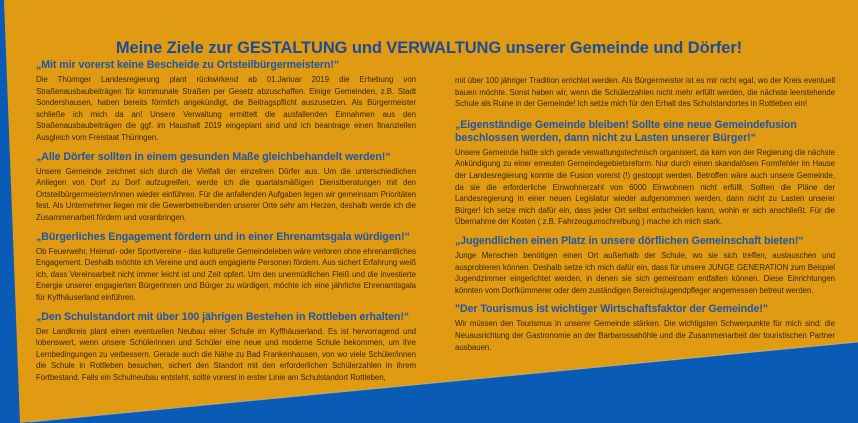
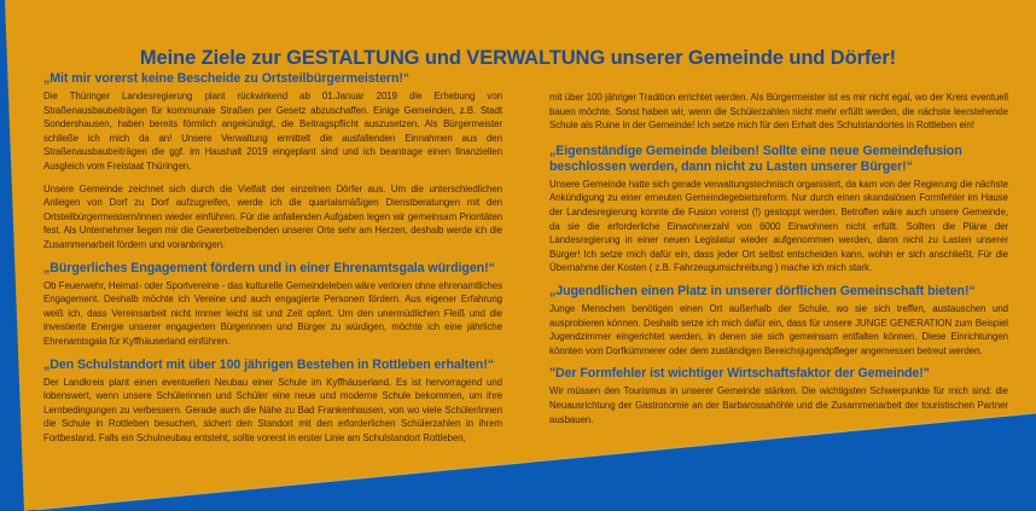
  Meine Ziele zur GESTALTUNG und VERWALTUNG unserer Gemeinde und Dörfer!
  „Mit mir vorerst keine Bescheide zu Ortsteilbürgermeistern!“
  Die Thüringer Landesregierung plant rückwirkend ab 01.Januar 2019 die Erhebung von Straßenausbaubeiträgen für kommunale Straßen per Gesetz abzuschaffen. Einige Gemeinden, z.B. Stadt Sondershausen, haben bereits förmlich angekündigt, die Beitragspflicht auszusetzen. Als Bürgermeister schließe ich mich da an! Unsere Verwaltung ermittelt die ausfallenden Einnahmen aus den Straßenausbaubeiträgen die ggf. im Haushalt 2019 eingeplant sind und ich beantrage einen finanziellen Ausgleich vom Freistaat Thüringen.
- „Alle Dörfer sollten in einem gesunden Maße gleichbehandelt werden!“
  Unsere Gemeinde zeichnet sich durch die Vielfalt der einzelnen Dörfer aus. Um die unterschiedlichen Anliegen von Dorf zu Dorf aufzugreifen, werde ich die quartalsmäßigen Dienstberatungen mit den Ortsteilbürgermeistern/innen wieder einführen. Für die anfallenden Aufgaben legen wir gemeinsam Prioritäten fest. Als Unternehmer liegen mir die Gewerbetreibenden unserer Orte sehr am Herzen, deshalb werde ich die Zusammenarbeit fördern und voranbringen.
  „Bürgerliches Engagement fördern und in einer Ehrenamtsgala würdigen!“
- Ob Feuerwehr, Heimat- oder Sportvereine - das kulturelle Gemeindeleben wäre verloren ohne ehrenamtliches Engagement. Deshalb möchte ich Vereine und auch engagierte Personen fördern. Aus sichert Erfahrung weiß ich, dass Vereinsarbeit nicht immer leicht ist und Zeit opfert. Um den unermüdlichen Fleiß und die investierte Energie unserer engagierten Bürgerinnen und Bürger zu würdigen, möchte ich eine jährliche Ehrenamtsgala für Kyffhäuserland einführen.
+ Ob Feuerwehr, Heimat- oder Sportvereine - das kulturelle Gemeindeleben wäre verloren ohne ehrenamtliches Engagement. Deshalb möchte ich Vereine und auch engagierte Personen fördern. Aus eigener Erfahrung weiß ich, dass Vereinsarbeit nicht immer leicht ist und Zeit opfert. Um den unermüdlichen Fleiß und die investierte Energie unserer engagierten Bürgerinnen und Bürger zu würdigen, möchte ich eine jährliche Ehrenamtsgala für Kyffhäuserland einführen.
  „Den Schulstandort mit über 100 jährigen Bestehen in Rottleben erhalten!“
  Der Landkreis plant einen eventuellen Neubau einer Schule im Kyffhäuserland. Es ist hervorragend und lobenswert, wenn unsere Schülerinnen und Schüler eine neue und moderne Schule bekommen, um ihre Lernbedingungen zu verbessern. Gerade auch die Nähe zu Bad Frankenhausen, von wo viele Schüler/innen die Schule in Rottleben besuchen, sichert den Standort mit den erforderlichen Schülerzahlen in ihrem Fortbestand. Falls ein Schulneubau entsteht, sollte vorerst in erster Linie am Schulstandort Rottleben,
  mit über 100 jähriger Tradition errichtet werden. Als Bürgermeister ist es mir nicht egal, wo der Kreis eventuell bauen möchte. Sonst haben wir, wenn die Schülerzahlen nicht mehr erfüllt werden, die nächste leerstehende Schule als Ruine in der Gemeinde! Ich setze mich für den Erhalt des Schulstandortes in Rottleben ein!
  „Eigenständige Gemeinde bleiben! Sollte eine neue Gemeindefusion beschlossen werden, dann nicht zu Lasten unserer Bürger!“
  Unsere Gemeinde hatte sich gerade verwaltungstechnisch organisiert, da kam von der Regierung die nächste Ankündigung zu einer erneuten Gemeindegebietsreform. Nur durch einen skandalösen Formfehler im Hause der Landesregierung konnte die Fusion vorerst (!) gestoppt werden. Betroffen wäre auch unsere Gemeinde, da sie die erforderliche Einwohnerzahl von 6000 Einwohnern nicht erfüllt. Sollten die Pläne der Landesregierung in einer neuen Legislatur wieder aufgenommen werden, dann nicht zu Lasten unserer Bürger! Ich setze mich dafür ein, dass jeder Ort selbst entscheiden kann, wohin er sich anschließt. Für die Übernahme der Kosten ( z.B. Fahrzeugumschreibung ) mache ich mich stark.
- „Jugendlichen einen Platz in unsere dörflichen Gemeinschaft bieten!“
+ „Jugendlichen einen Platz in unserer dörflichen Gemeinschaft bieten!“
  Junge Menschen benötigen einen Ort außerhalb der Schule, wo sie sich treffen, austauschen und ausprobieren können. Deshalb setze ich mich dafür ein, dass für unsere JUNGE GENERATION zum Beispiel Jugendzimmer eingerichtet werden, in denen sie sich gemeinsam entfalten können. Diese Einrichtungen könnten vom Dorfkümmerer oder dem zuständigen Bereichsjugendpfleger angemessen betreut werden.
- "Der Tourismus ist wichtiger Wirtschaftsfaktor der Gemeinde!"
+ "Der Formfehler ist wichtiger Wirtschaftsfaktor der Gemeinde!"
  Wir müssen den Tourismus in unserer Gemeinde stärken. Die wichtigsten Schwerpunkte für mich sind: die Neuausrichtung der Gastronomie an der Barbarossahöhle und die Zusammenarbeit der touristischen Partner ausbauen.
